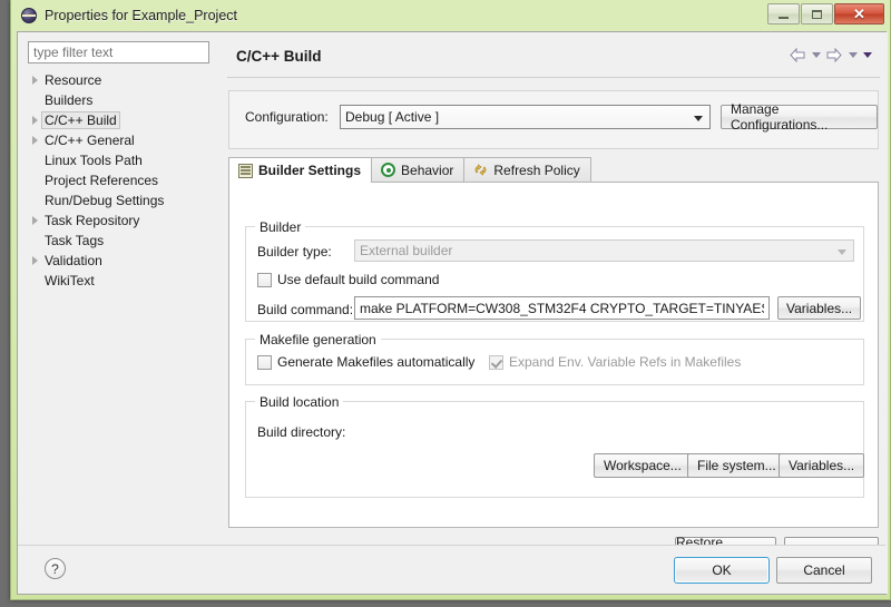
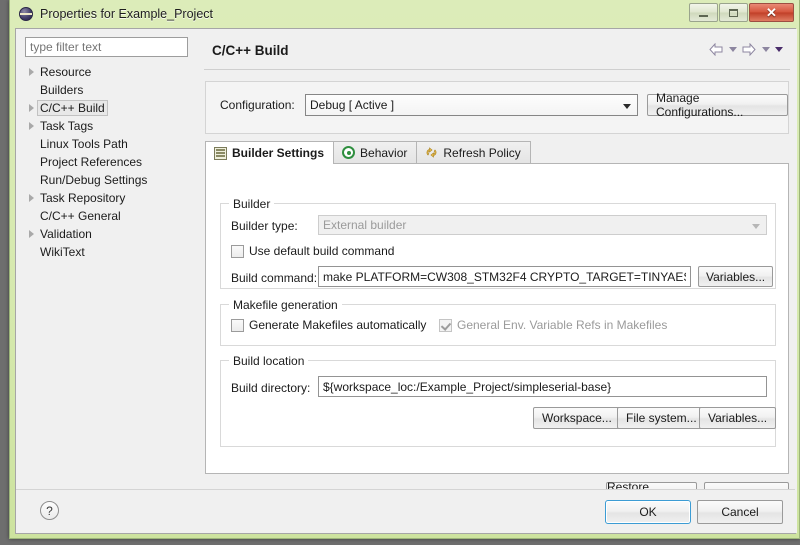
  Properties for Example_Project
  ✕
  type filter text
  Resource
  Builders
  C/C++ Build
- C/C++ General
+ Task Tags
  Linux Tools Path
  Project References
  Run/Debug Settings
  Task Repository
- Task Tags
+ C/C++ General
  Validation
  WikiText
  C/C++ Build
  Configuration:
  Debug [ Active ]
  Manage Configurations...
  Builder Settings
  Behavior
  Refresh Policy
  Builder
  Builder type:
  External builder
  Use default build command
  Build command:
  make PLATFORM=CW308_STM32F4 CRYPTO_TARGET=TINYAE
  Variables...
  Makefile generation
  Generate Makefiles automatically
- Expand Env. Variable Refs in Makefiles
+ General Env. Variable Refs in Makefiles
  Build location
  Build directory:
+ ${workspace_loc:/Example_Project/simpleserial-base}
  Workspace...
  File system...
  Variables...
  ?
  OK
  Cancel
